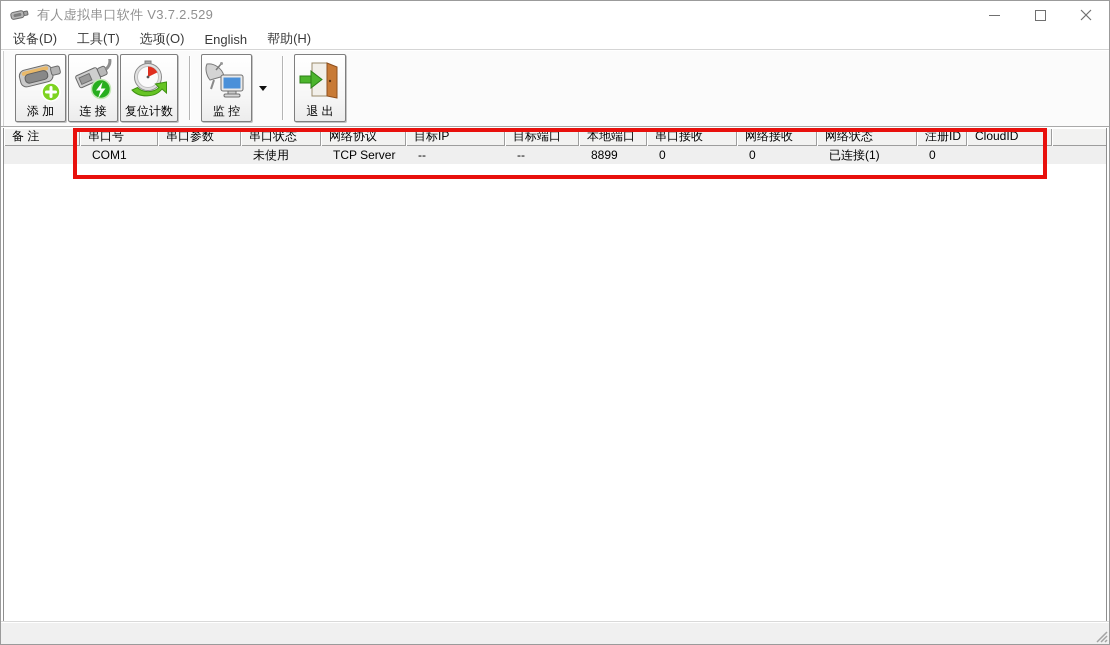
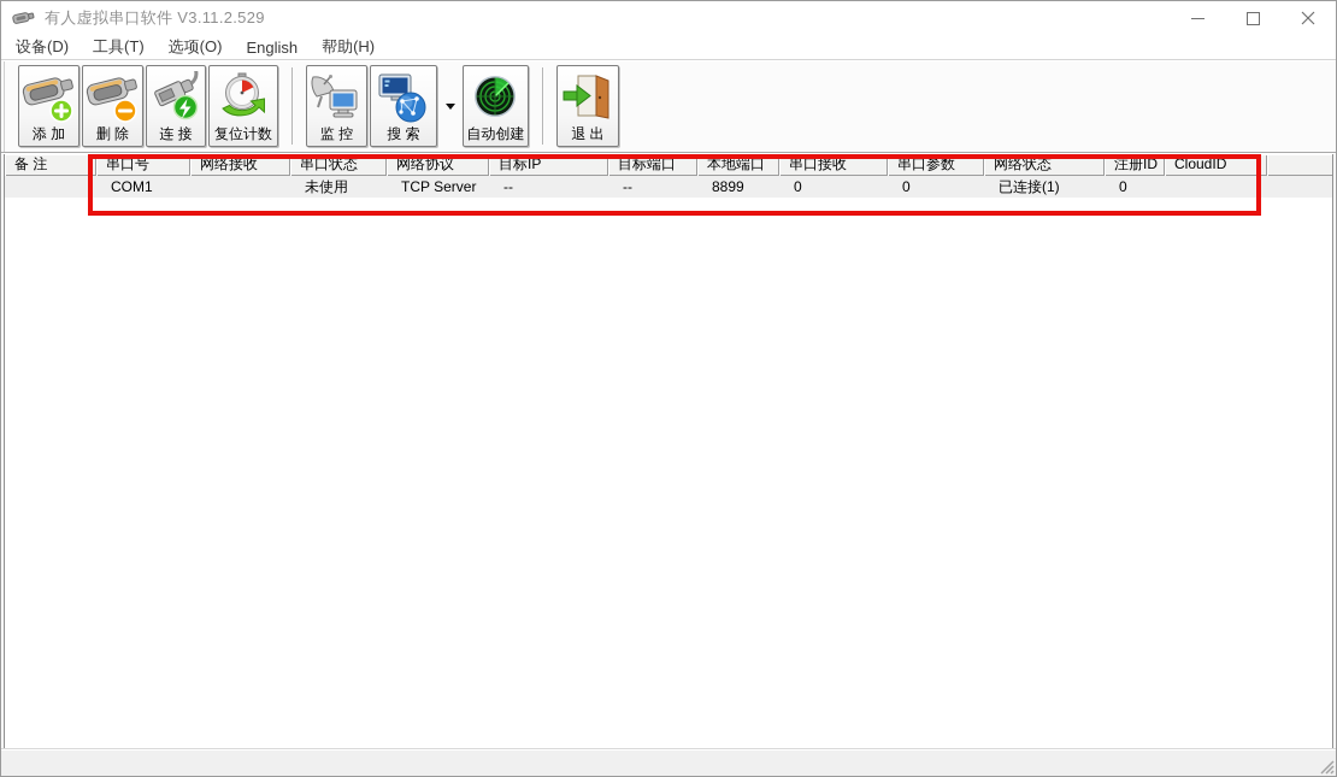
- 有人虚拟串口软件 V3.7.2.529
+ 有人虚拟串口软件 V3.11.2.529
  设备(D)
  工具(T)
  选项(O)
  English
  帮助(H)
  添 加
+ 删 除
  连 接
  复位计数
  监 控
+ 搜 索
+ 自动创建
  退 出
  备 注
  串口号
- 串口参数
+ 网络接收
  串口状态
  网络协议
  目标IP
  目标端口
  本地端口
  串口接收
- 网络接收
+ 串口参数
  网络状态
  注册ID
  CloudID
  COM1
  未使用
  TCP Server
  --
  --
  8899
  0
  0
  已连接(1)
  0
